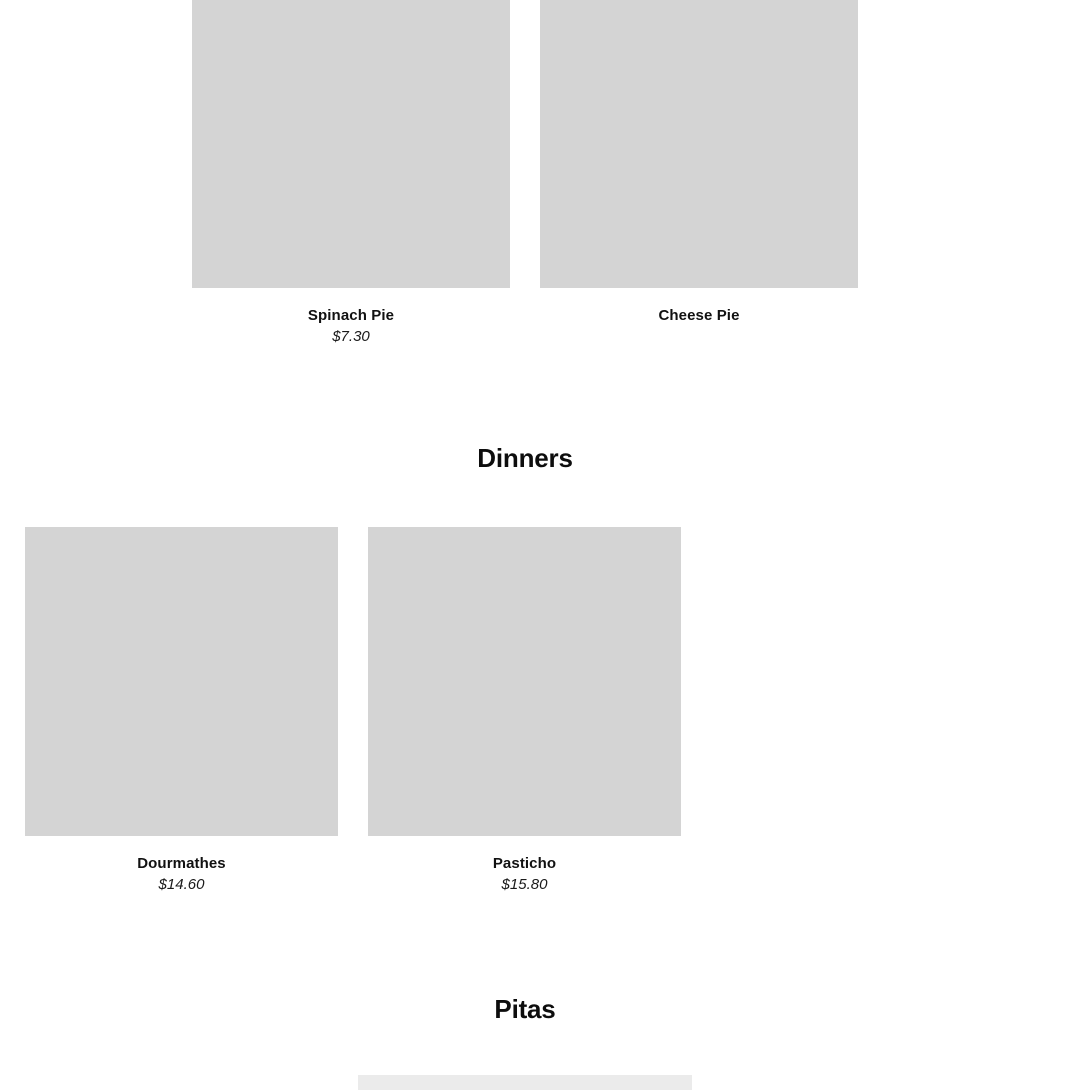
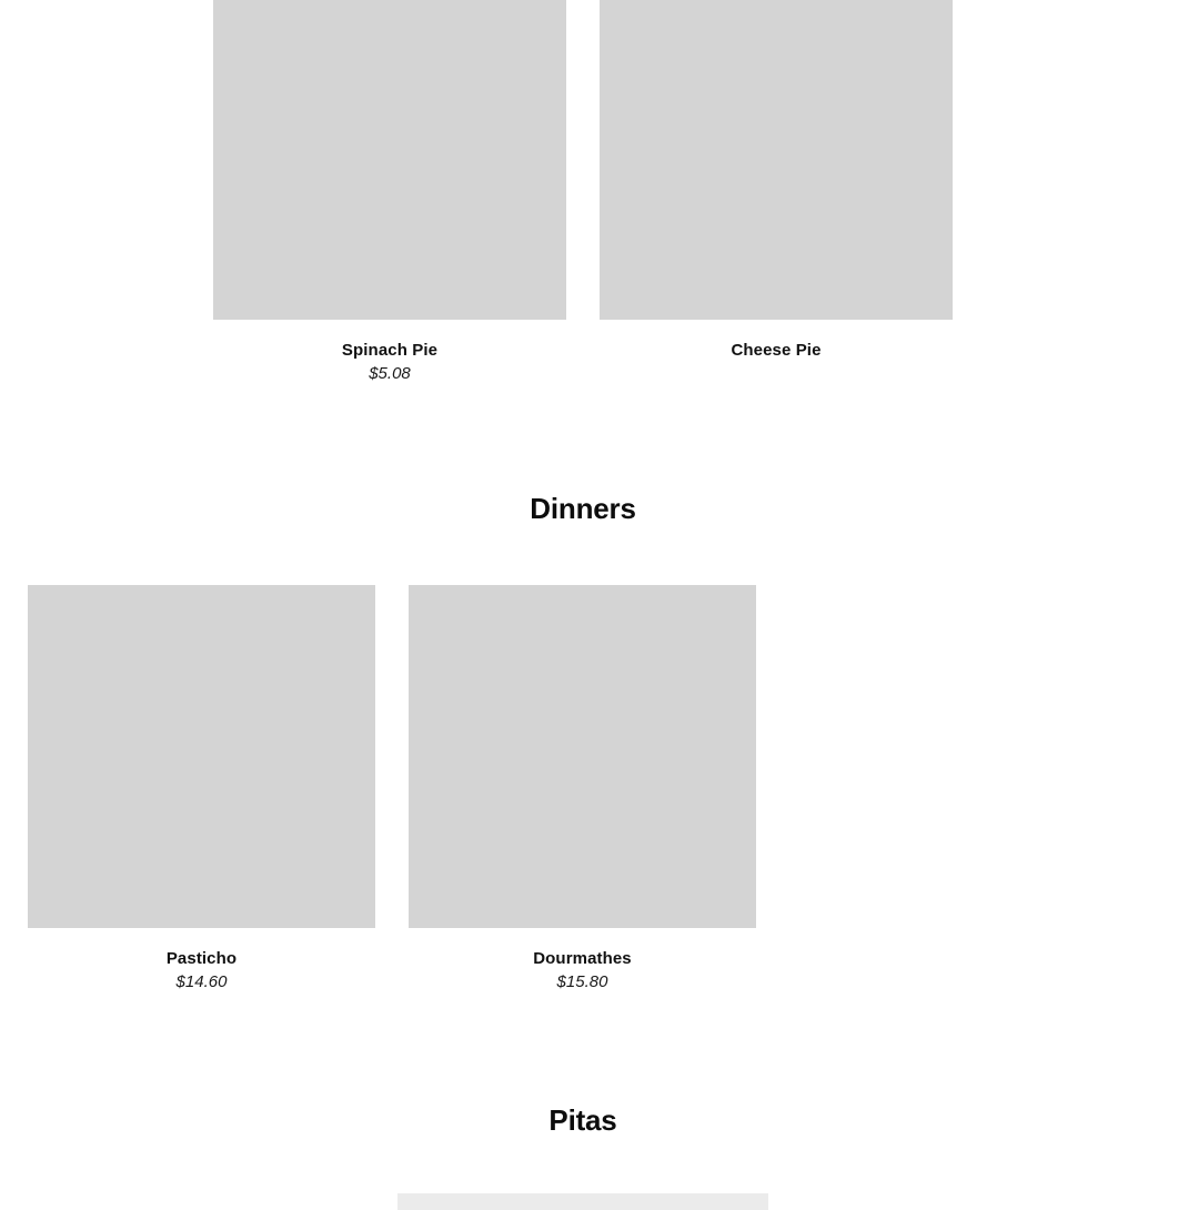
  Spinach Pie
- $7.30
+ $5.08
  Cheese Pie
  Dinners
- Dourmathes
+ Pasticho
  $14.60
- Pasticho
+ Dourmathes
  $15.80
  Pitas
